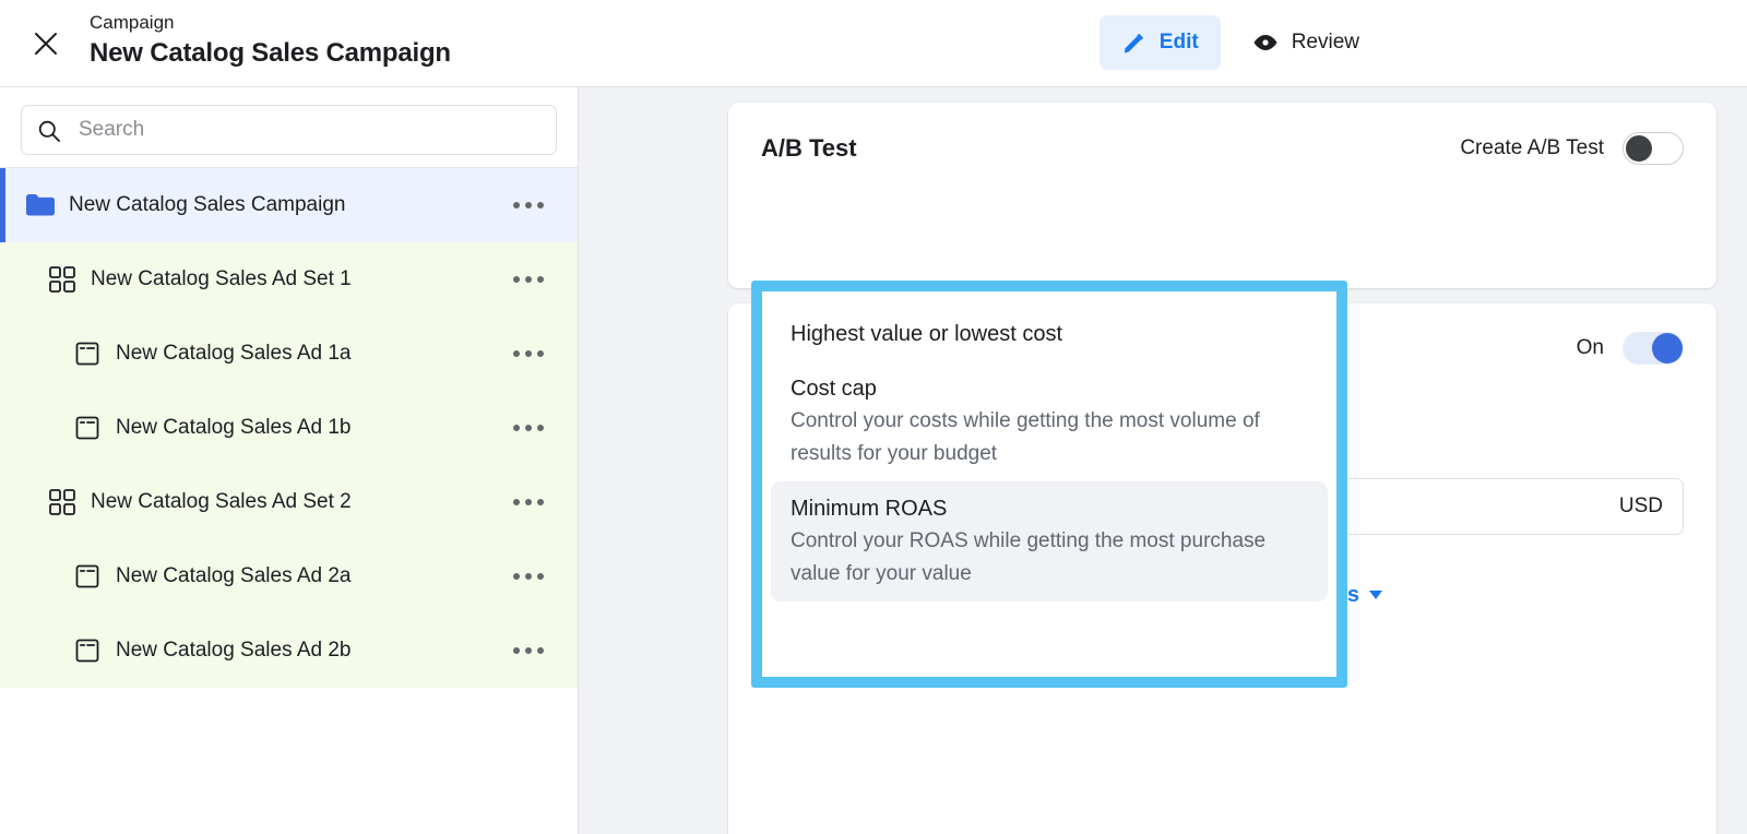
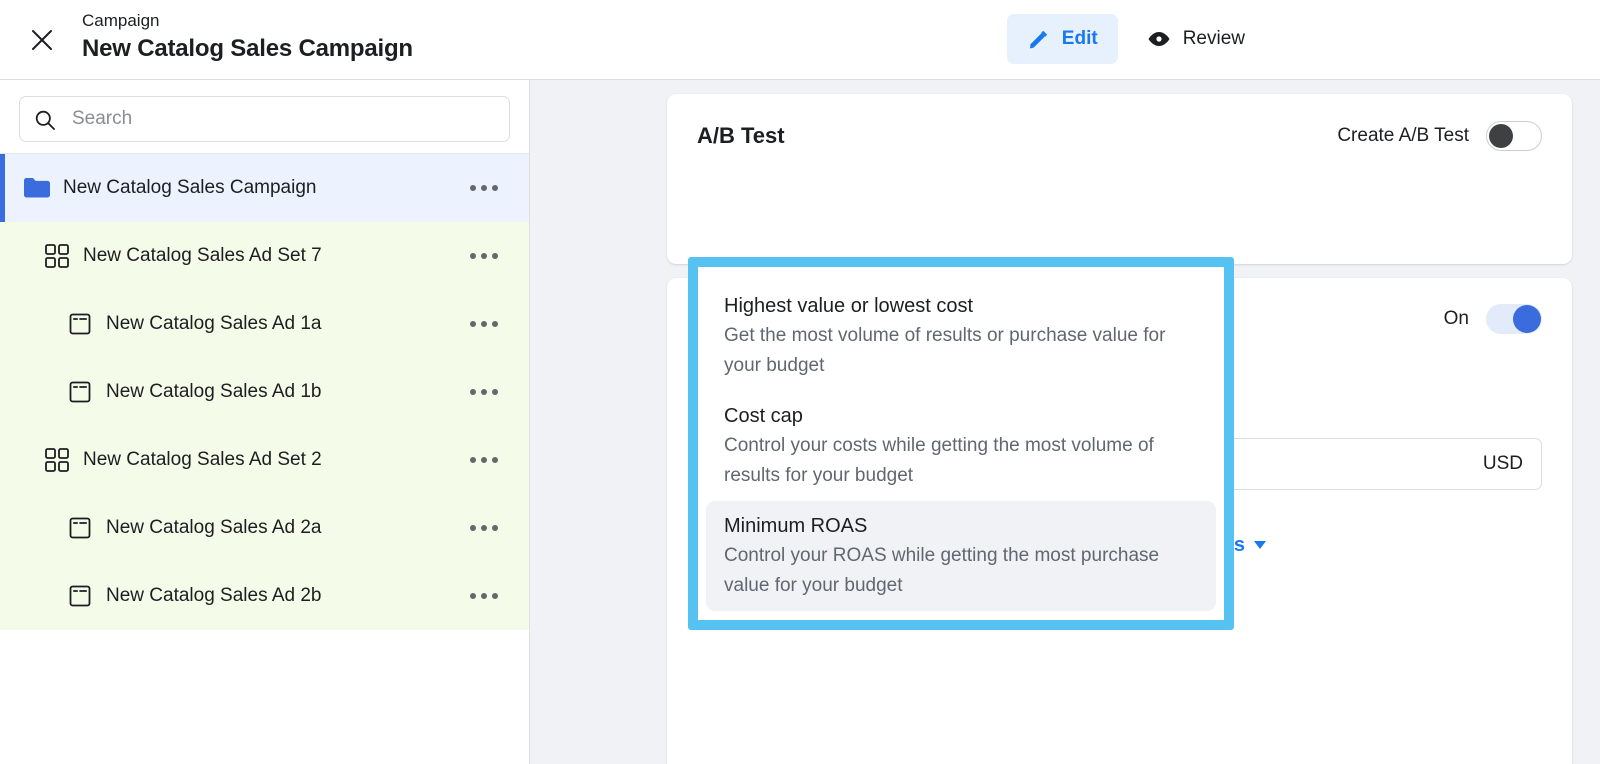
  Campaign
  New Catalog Sales Campaign
  Edit
  Review
  Search
  New Catalog Sales Campaign
- New Catalog Sales Ad Set 1
+ New Catalog Sales Ad Set 7
  New Catalog Sales Ad 1a
  New Catalog Sales Ad 1b
  New Catalog Sales Ad Set 2
  New Catalog Sales Ad 2a
  New Catalog Sales Ad 2b
  A/B Test
  Create A/B Test
  On
  USD
  Highest value or lowest cost
+ Get the most volume of results or purchase value for your budget
  Cost cap
  Control your costs while getting the most volume of results for your budget
  Minimum ROAS
- Control your ROAS while getting the most purchase value for your value
+ Control your ROAS while getting the most purchase value for your budget
